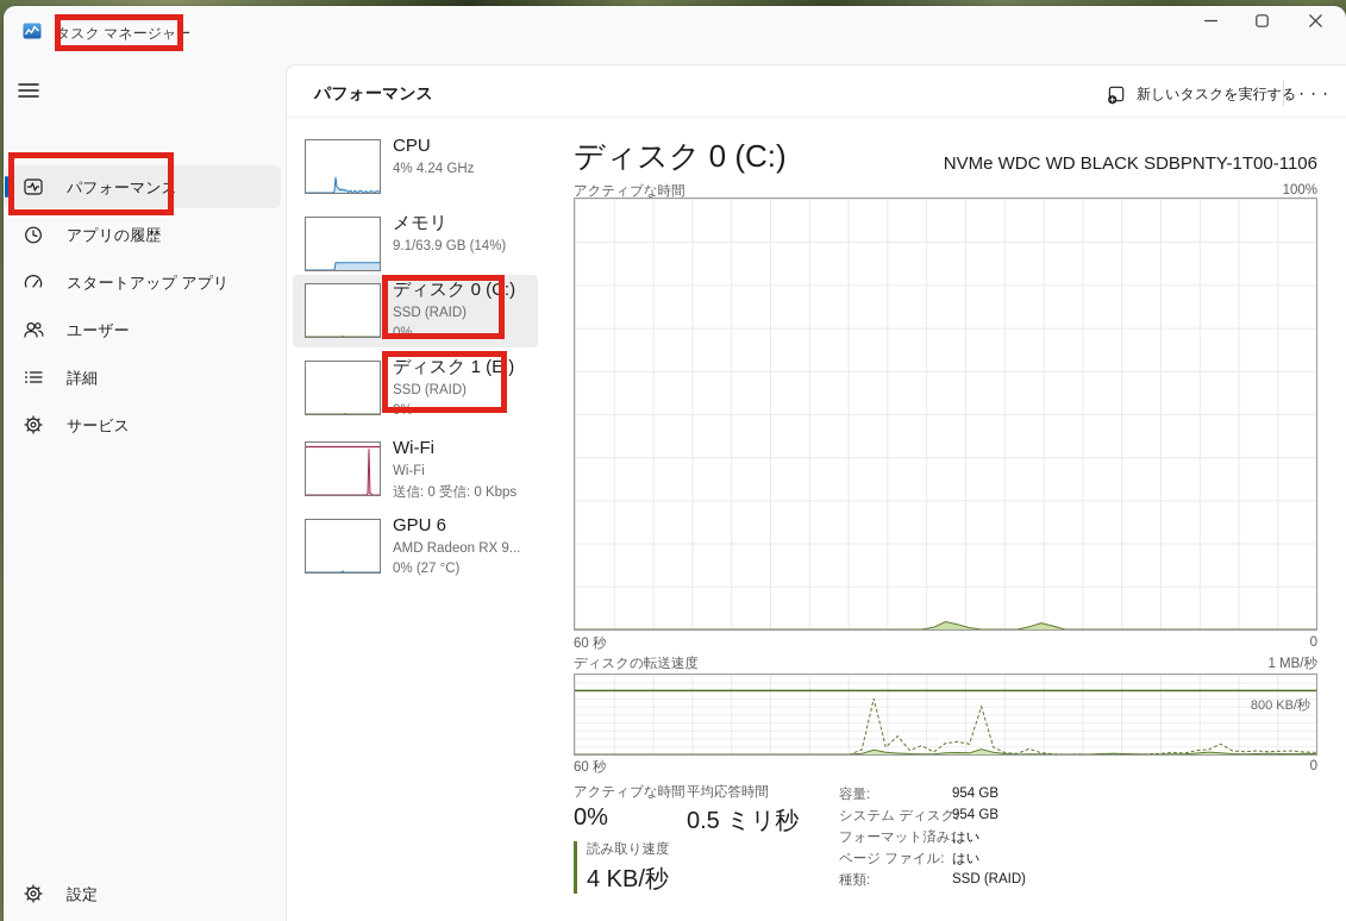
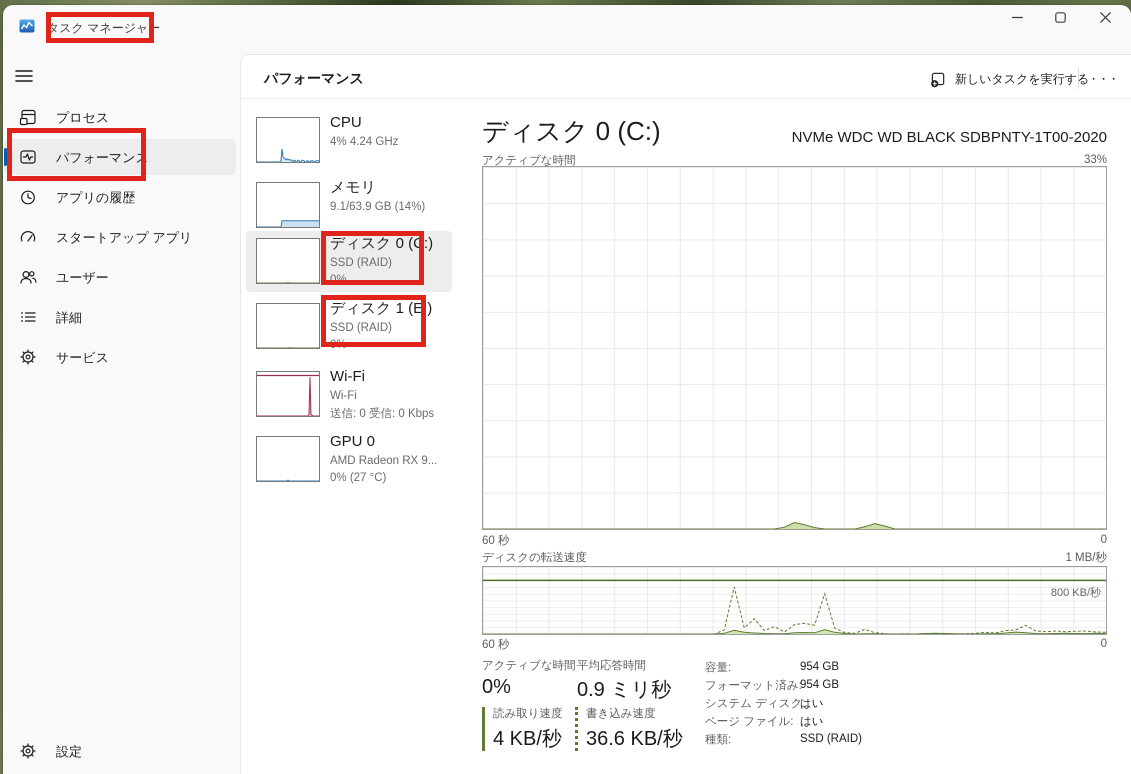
  タスク マネージャー
+ プロセス
  パフォーマンス
  アプリの履歴
  スタートアップ アプリ
  ユーザー
  詳細
  サービス
  設定
  パフォーマンス
  新しいタスクを実行する
  ・・・
  CPU
  4% 4.24 GHz
  メモリ
  9.1/63.9 GB (14%)
  ディスク 0 (C:)
  SSD (RAID)
  0%
  ディスク 1 (E:)
  SSD (RAID)
  0%
  Wi-Fi
  Wi-Fi
  送信: 0 受信: 0 Kbps
- GPU 6
+ GPU 0
  AMD Radeon RX 9...
  0% (27 °C)
  ディスク 0 (C:)
- NVMe WDC WD BLACK SDBPNTY-1T00-1106
+ NVMe WDC WD BLACK SDBPNTY-1T00-2020
  アクティブな時間
- 100%
+ 33%
  60 秒
  0
  ディスクの転送速度
  1 MB/秒
  800 KB/秒
  60 秒
  0
  アクティブな時間
  0%
  平均応答時間
- 0.5 ミリ秒
+ 0.9 ミリ秒
  読み取り速度
  4 KB/秒
+ 書き込み速度
+ 36.6 KB/秒
  容量:
  954 GB
- システム ディスク:
+ フォーマット済み:
  954 GB
- フォーマット済み:
+ システム ディスク:
  はい
  ページ ファイル:
  はい
  種類:
  SSD (RAID)
